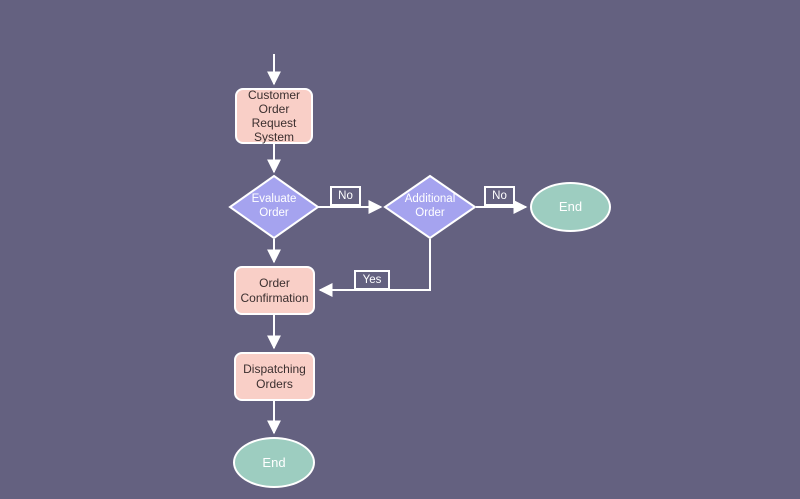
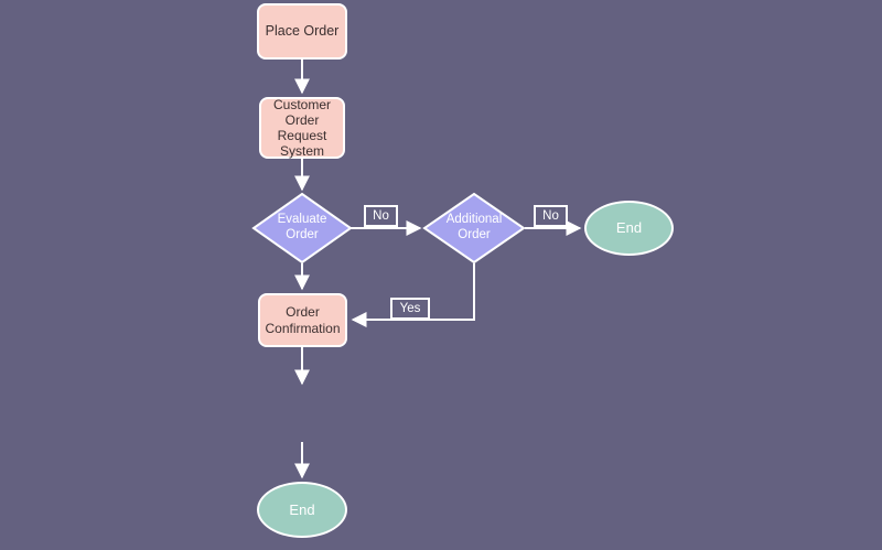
+ Place Order
  Customer
  Order
  Request
  System
  Evaluate
  Order
  Additional
  Order
  End
  Order
  Confirmation
- Dispatching
- Orders
  End
  No
  No
  Yes
